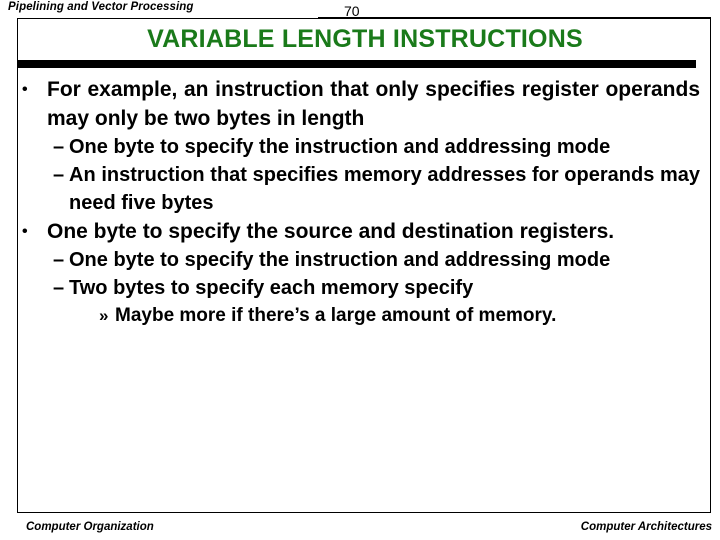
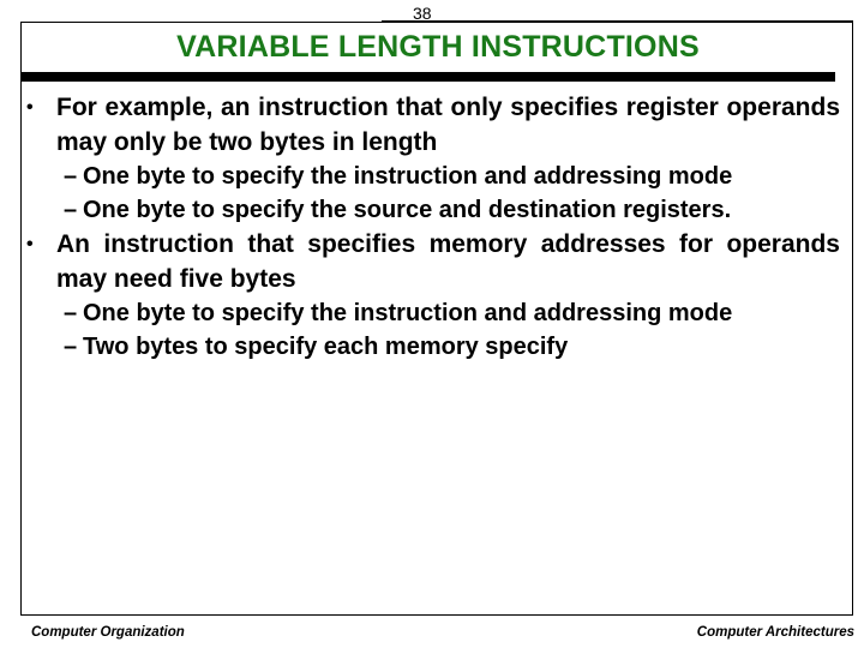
- Pipelining and Vector Processing
- 70
+ 38
  VARIABLE LENGTH INSTRUCTIONS
  •
  For example, an instruction that only specifies register operands may only be two bytes in length
  –
  One byte to specify the instruction and addressing mode
  –
- An instruction that specifies memory addresses for operands may need five bytes
+ One byte to specify the source and destination registers.
  •
- One byte to specify the source and destination registers.
+ An instruction that specifies memory addresses for operands may need five bytes
  –
  One byte to specify the instruction and addressing mode
  –
  Two bytes to specify each memory specify
- »
- Maybe more if there’s a large amount of memory.
  Computer Organization
  Computer Architectures
